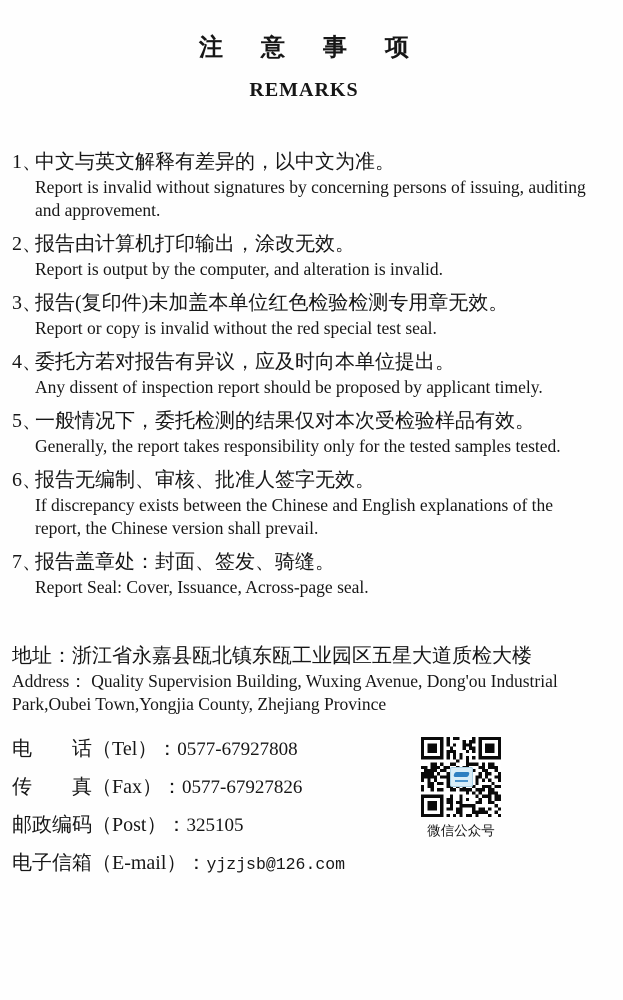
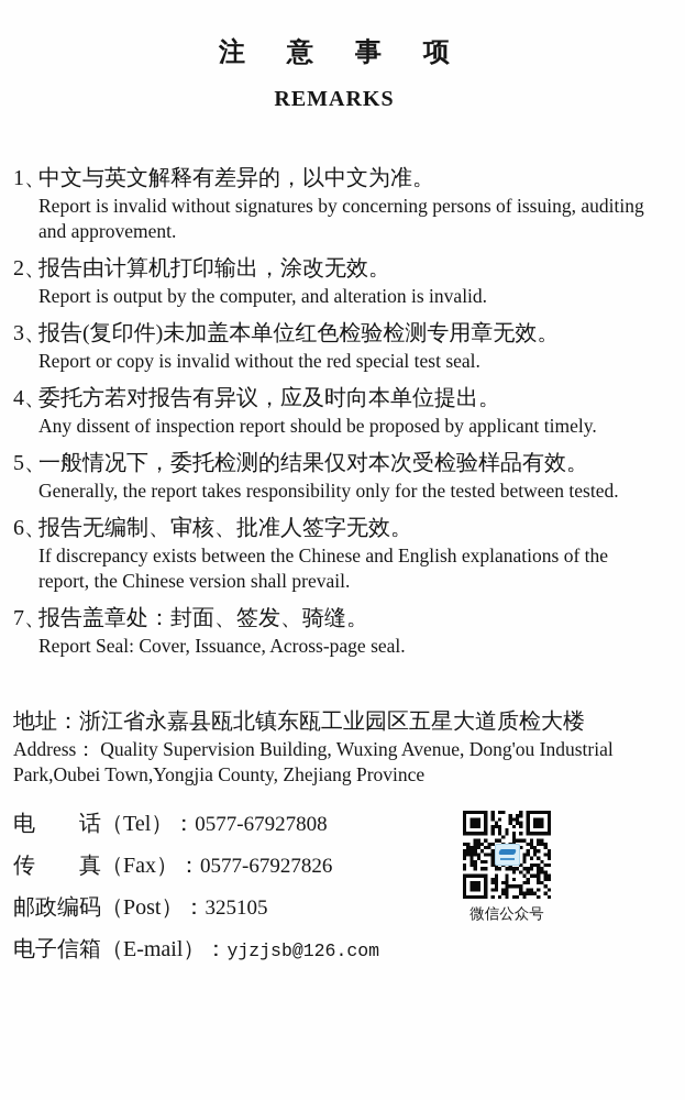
  注意事项
  REMARKS
  1、
  中文与英文解释有差异的，以中文为准。
  Report is invalid without signatures by concerning persons of issuing, auditing and approvement.
  2、
  报告由计算机打印输出，涂改无效。
  Report is output by the computer, and alteration is invalid.
  3、
  报告(复印件)未加盖本单位红色检验检测专用章无效。
  Report or copy is invalid without the red special test seal.
  4、
  委托方若对报告有异议，应及时向本单位提出。
  Any dissent of inspection report should be proposed by applicant timely.
  5、
  一般情况下，委托检测的结果仅对本次受检验样品有效。
- Generally, the report takes responsibility only for the tested samples tested.
+ Generally, the report takes responsibility only for the tested between tested.
  6、
  报告无编制、审核、批准人签字无效。
  If discrepancy exists between the Chinese and English explanations of the report, the Chinese version shall prevail.
  7、
  报告盖章处：封面、签发、骑缝。
  Report Seal: Cover, Issuance, Across-page seal.
  地址：浙江省永嘉县瓯北镇东瓯工业园区五星大道质检大楼
  Address： Quality Supervision Building, Wuxing Avenue, Dong'ou Industrial Park,Oubei Town,Yongjia County, Zhejiang Province
  电 话（Tel）：0577-67927808
  传 真（Fax）：0577-67927826
  邮政编码（Post）：325105
  电子信箱（E-mail）：yjzjsb@126.com
  微信公众号
